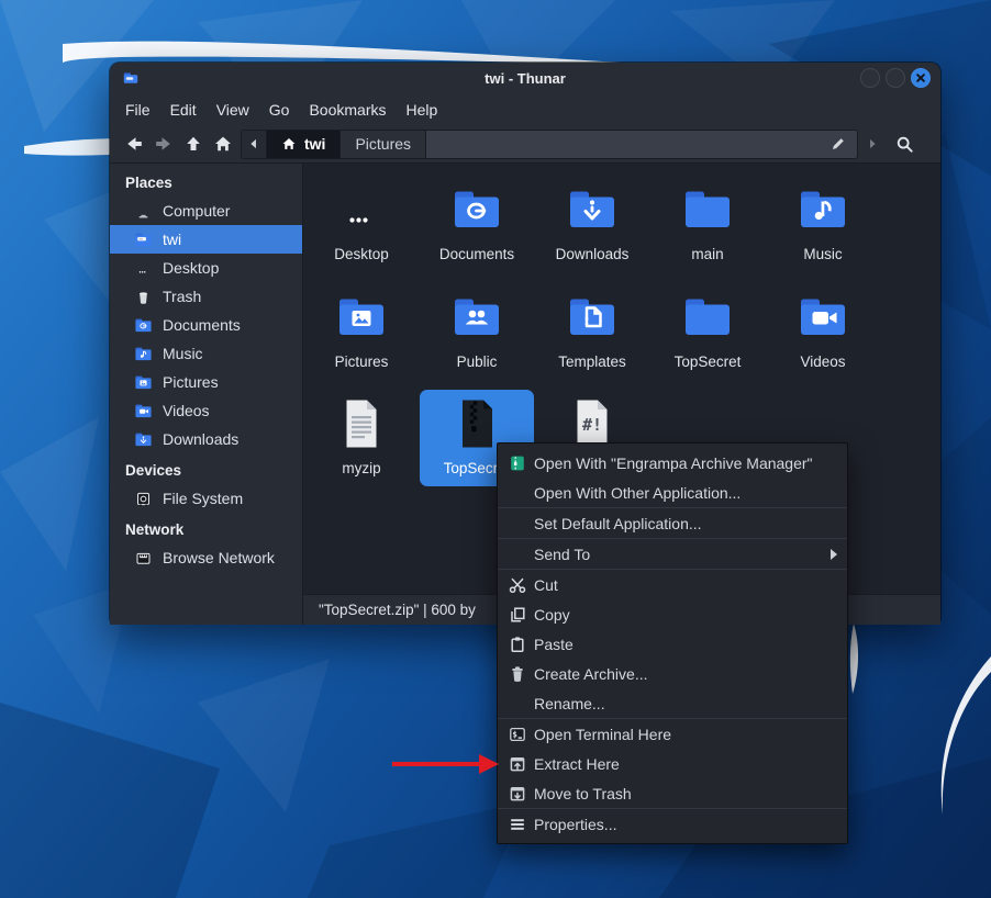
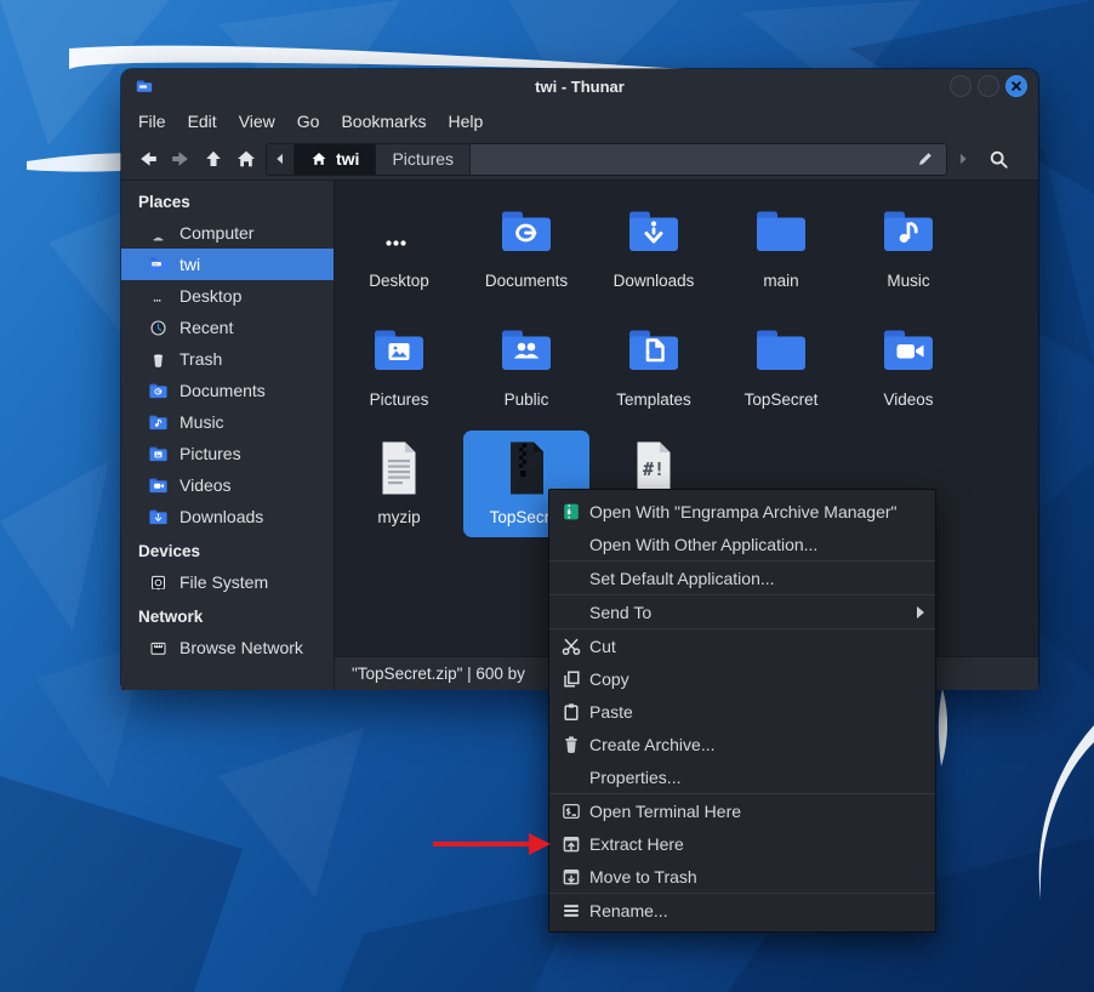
  twi - Thunar
  File
  Edit
  View
  Go
  Bookmarks
  Help
  twi
  Pictures
  Places
  Computer
  twi
  Desktop
+ Recent
  Trash
  Documents
  Music
  Pictures
  Videos
  Downloads
  Devices
  File System
  Network
  Browse Network
  Desktop
  Documents
  Downloads
  main
  Music
  Pictures
  Public
  Templates
  TopSecret
  Videos
  myzip
  TopSecr
  "TopSecret.zip" | 600 by
  Open With "Engrampa Archive Manager"
  Open With Other Application...
  Set Default Application...
  Send To
  Cut
  Copy
  Paste
  Create Archive...
- Rename...
+ Properties...
  Open Terminal Here
  Extract Here
  Move to Trash
- Properties...
+ Rename...
